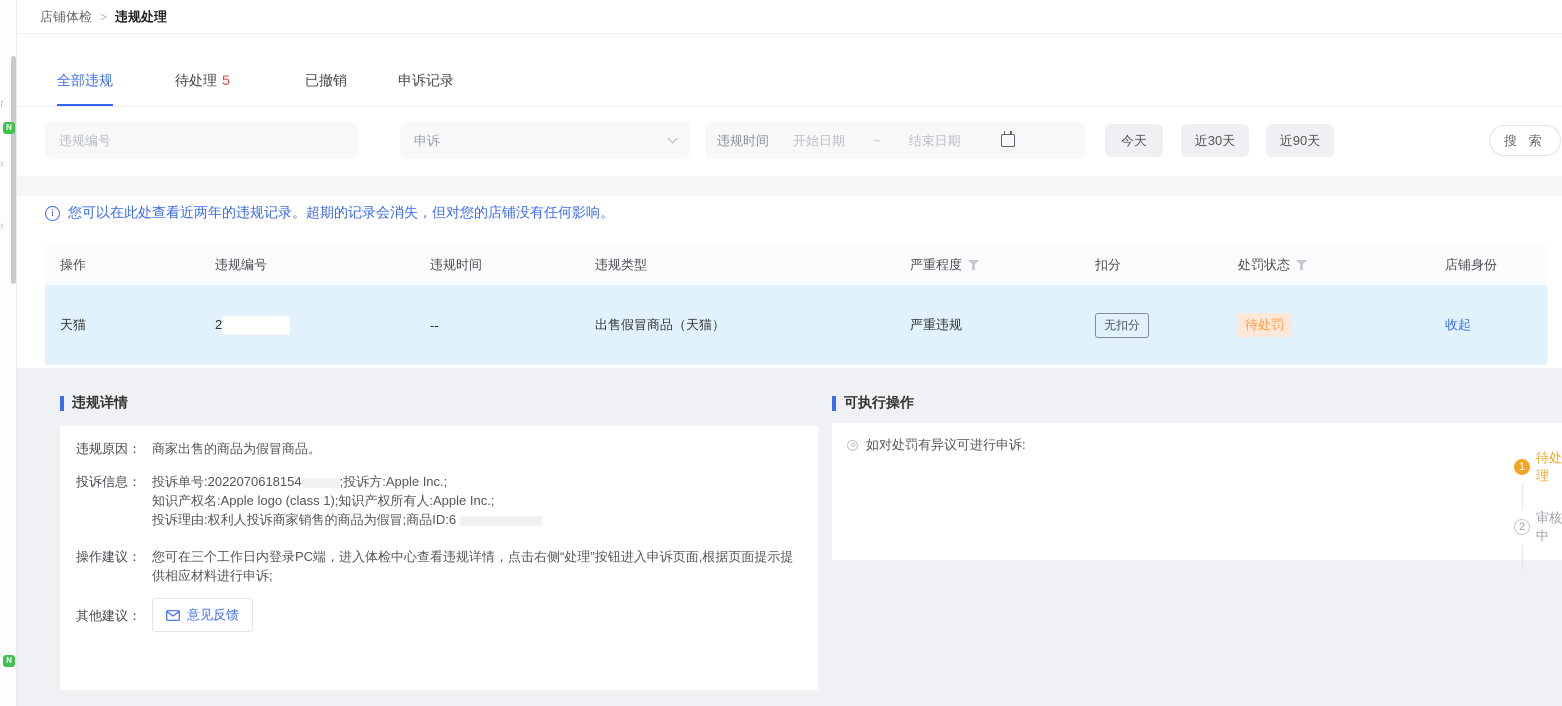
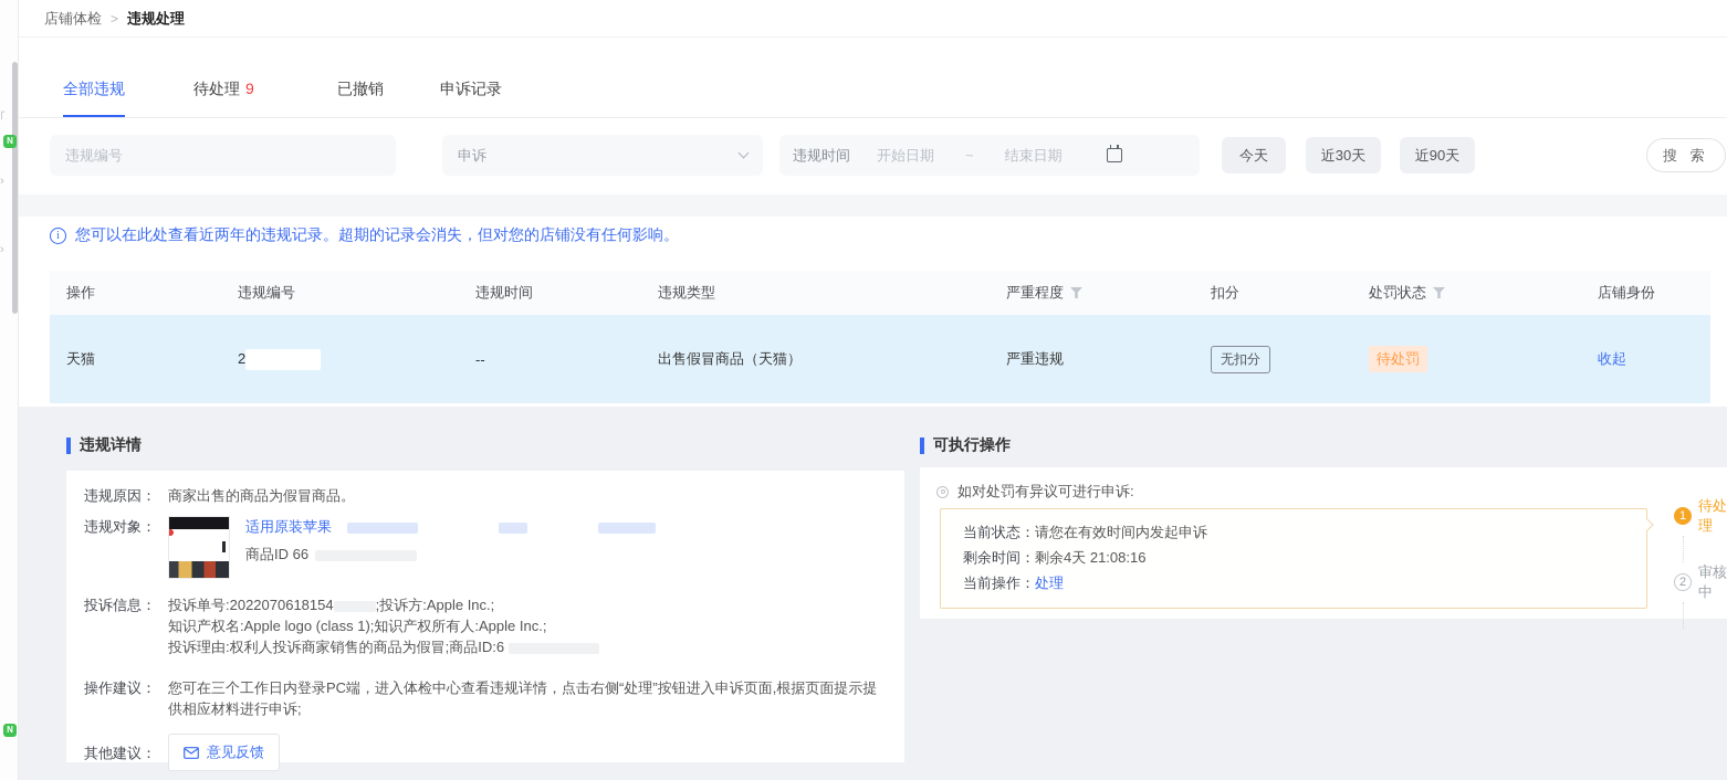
  ꜒
  ›
  ›
  N
  N
  店铺体检
  >
  违规处理
  全部违规
- 待处理 5
+ 待处理 9
  已撤销
  申诉记录
  违规编号
  申诉
  违规时间
  开始日期
  ~
  结束日期
  今天
  近30天
  近90天
  搜 索
  i
  您可以在此处查看近两年的违规记录。超期的记录会消失，但对您的店铺没有任何影响。
  操作
  违规编号
  违规时间
  违规类型
  严重程度
  扣分
  处罚状态
  店铺身份
  天猫
  2
  --
  出售假冒商品（天猫）
  严重违规
  无扣分
  待处罚
  收起
  违规详情
  违规原因：
  商家出售的商品为假冒商品。
+ 违规对象：
+ 适用原装苹果
+ 商品ID 66
  投诉信息：
  投诉单号:2022070618154 ;投诉方:Apple Inc.;
  知识产权名:Apple logo (class 1);知识产权所有人:Apple Inc.;
  投诉理由:权利人投诉商家销售的商品为假冒;商品ID:6
  操作建议：
  您可在三个工作日内登录PC端，进入体检中心查看违规详情，点击右侧“处理”按钮进入申诉页面,根据页面提示提供相应材料进行申诉;
  其他建议：
  意见反馈
  可执行操作
  如对处罚有异议可进行申诉:
+ 当前状态：请您在有效时间内发起申诉
+ 剩余时间：剩余4天 21:08:16
+ 当前操作：处理
  1
  待处理
  2
  审核中
